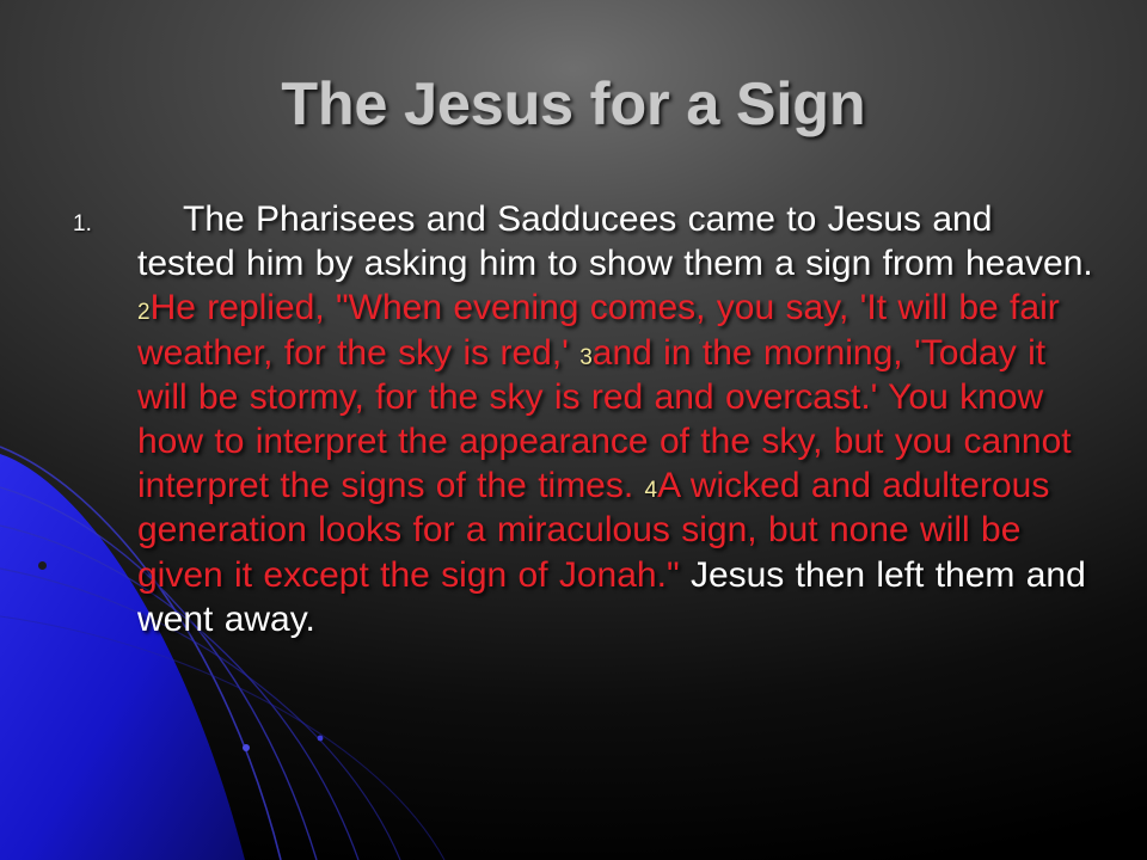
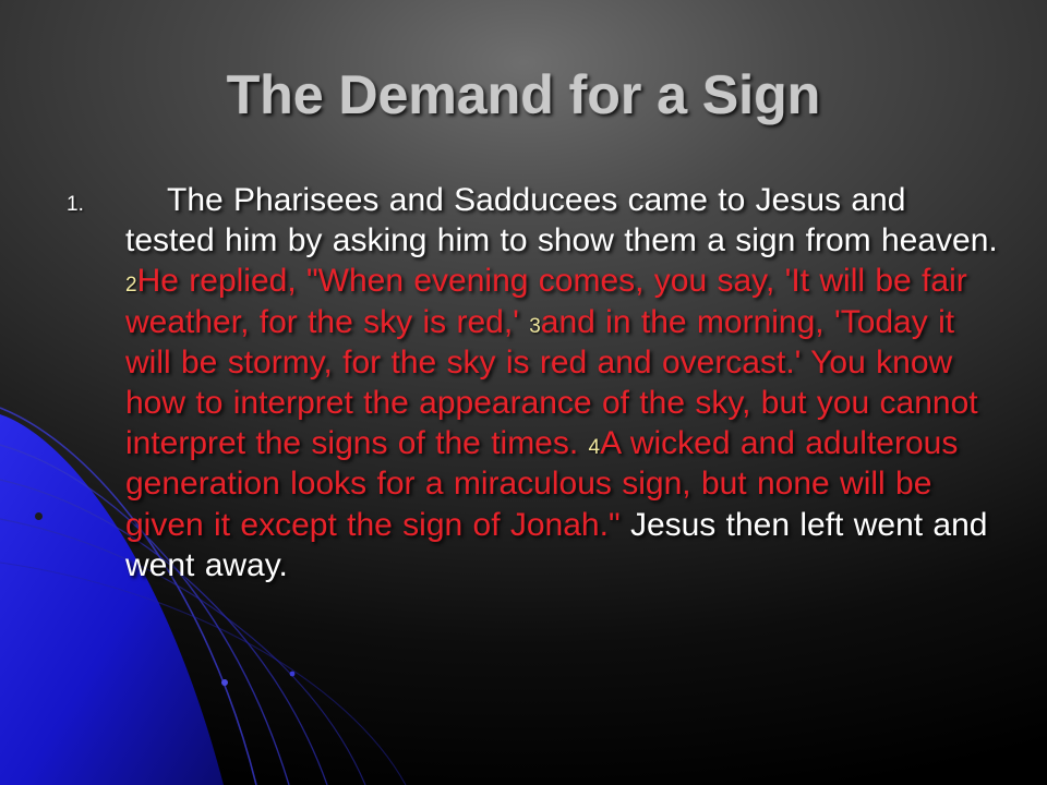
- The Jesus for a Sign
+ The Demand for a Sign
  1.
- The Pharisees and Sadducees came to Jesus and tested him by asking him to show them a sign from heaven. 2He replied, "When evening comes, you say, 'It will be fair weather, for the sky is red,' 3and in the morning, 'Today it will be stormy, for the sky is red and overcast.' You know how to interpret the appearance of the sky, but you cannot interpret the signs of the times. 4A wicked and adulterous generation looks for a miraculous sign, but none will be given it except the sign of Jonah." Jesus then left them and went away.
+ The Pharisees and Sadducees came to Jesus and tested him by asking him to show them a sign from heaven. 2He replied, "When evening comes, you say, 'It will be fair weather, for the sky is red,' 3and in the morning, 'Today it will be stormy, for the sky is red and overcast.' You know how to interpret the appearance of the sky, but you cannot interpret the signs of the times. 4A wicked and adulterous generation looks for a miraculous sign, but none will be given it except the sign of Jonah." Jesus then left went and went away.
